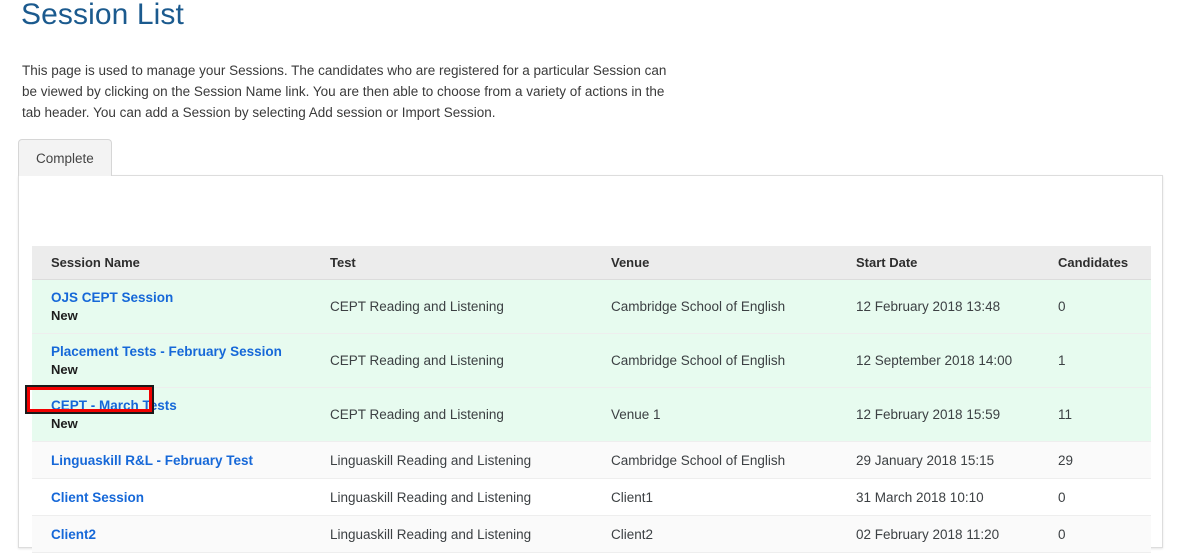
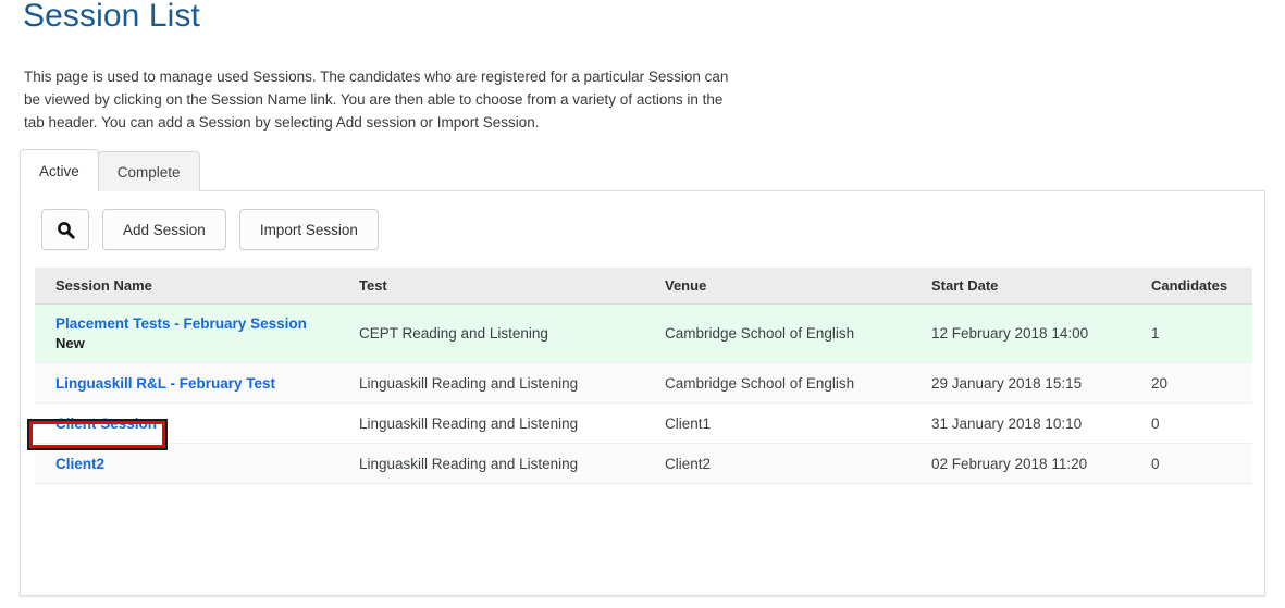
  Session List
- This page is used to manage your Sessions. The candidates who are registered for a particular Session can be viewed by clicking on the Session Name link. You are then able to choose from a variety of actions in the tab header. You can add a Session by selecting Add session or Import Session.
+ This page is used to manage used Sessions. The candidates who are registered for a particular Session can be viewed by clicking on the Session Name link. You are then able to choose from a variety of actions in the tab header. You can add a Session by selecting Add session or Import Session.
+ Active
  Complete
+ Add Session
+ Import Session
  Session Name	Test	Venue	Start Date	Candidates
- OJS CEPT Session New	CEPT Reading and Listening	Cambridge School of English	12 February 2018 13:48	0
- Placement Tests - February Session New	CEPT Reading and Listening	Cambridge School of English	12 September 2018 14:00	1
+ Placement Tests - February Session New	CEPT Reading and Listening	Cambridge School of English	12 February 2018 14:00	1
- CEPT - March Tests New	CEPT Reading and Listening	Venue 1	12 February 2018 15:59	11
- Linguaskill R&L - February Test	Linguaskill Reading and Listening	Cambridge School of English	29 January 2018 15:15	29
+ Linguaskill R&L - February Test	Linguaskill Reading and Listening	Cambridge School of English	29 January 2018 15:15	20
- Client Session	Linguaskill Reading and Listening	Client1	31 March 2018 10:10	0
+ Client Session	Linguaskill Reading and Listening	Client1	31 January 2018 10:10	0
  Client2	Linguaskill Reading and Listening	Client2	02 February 2018 11:20	0
